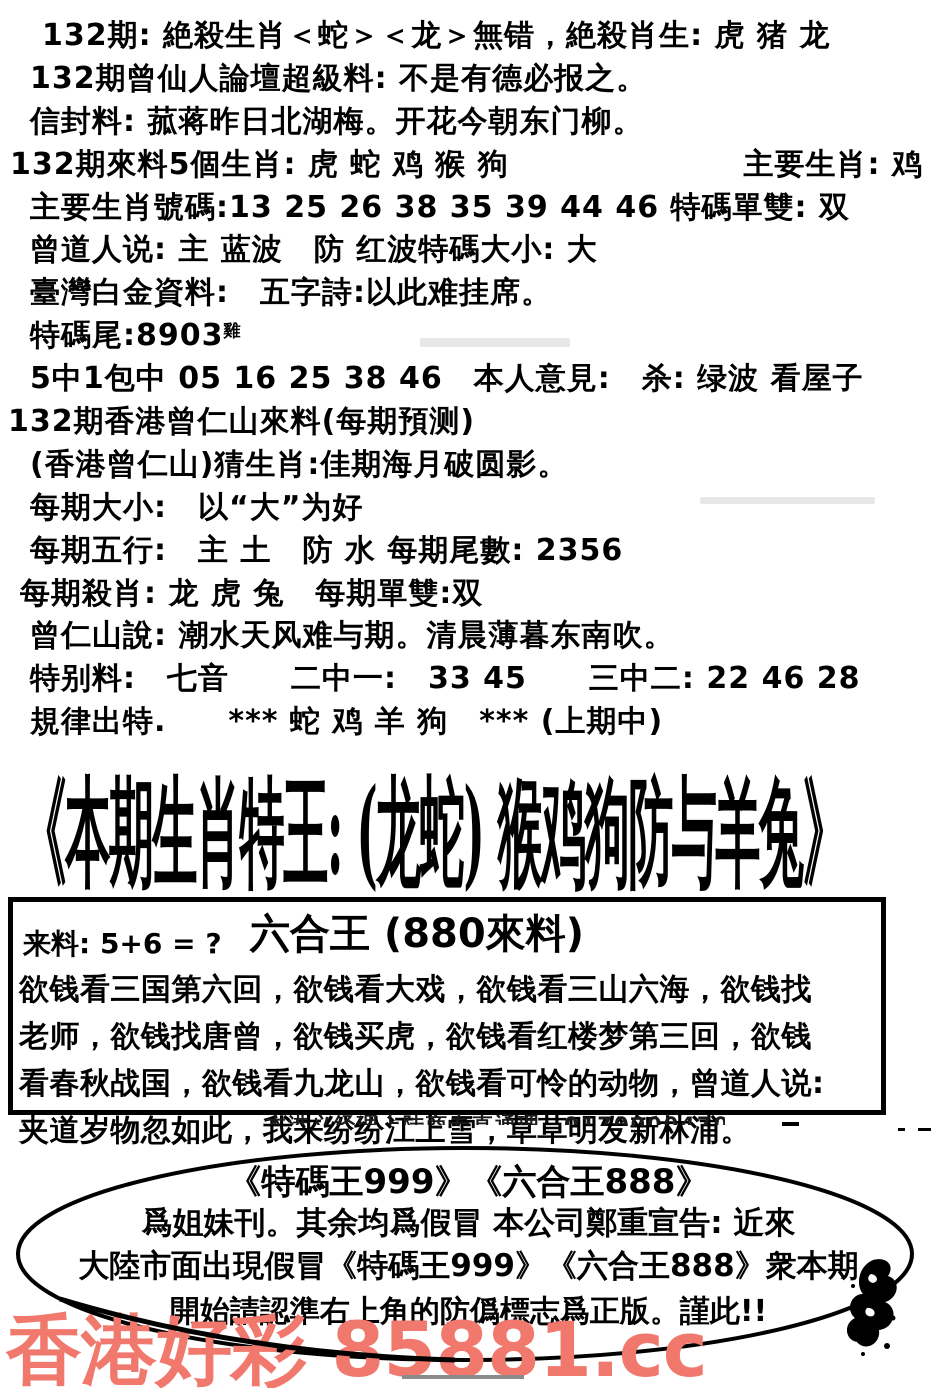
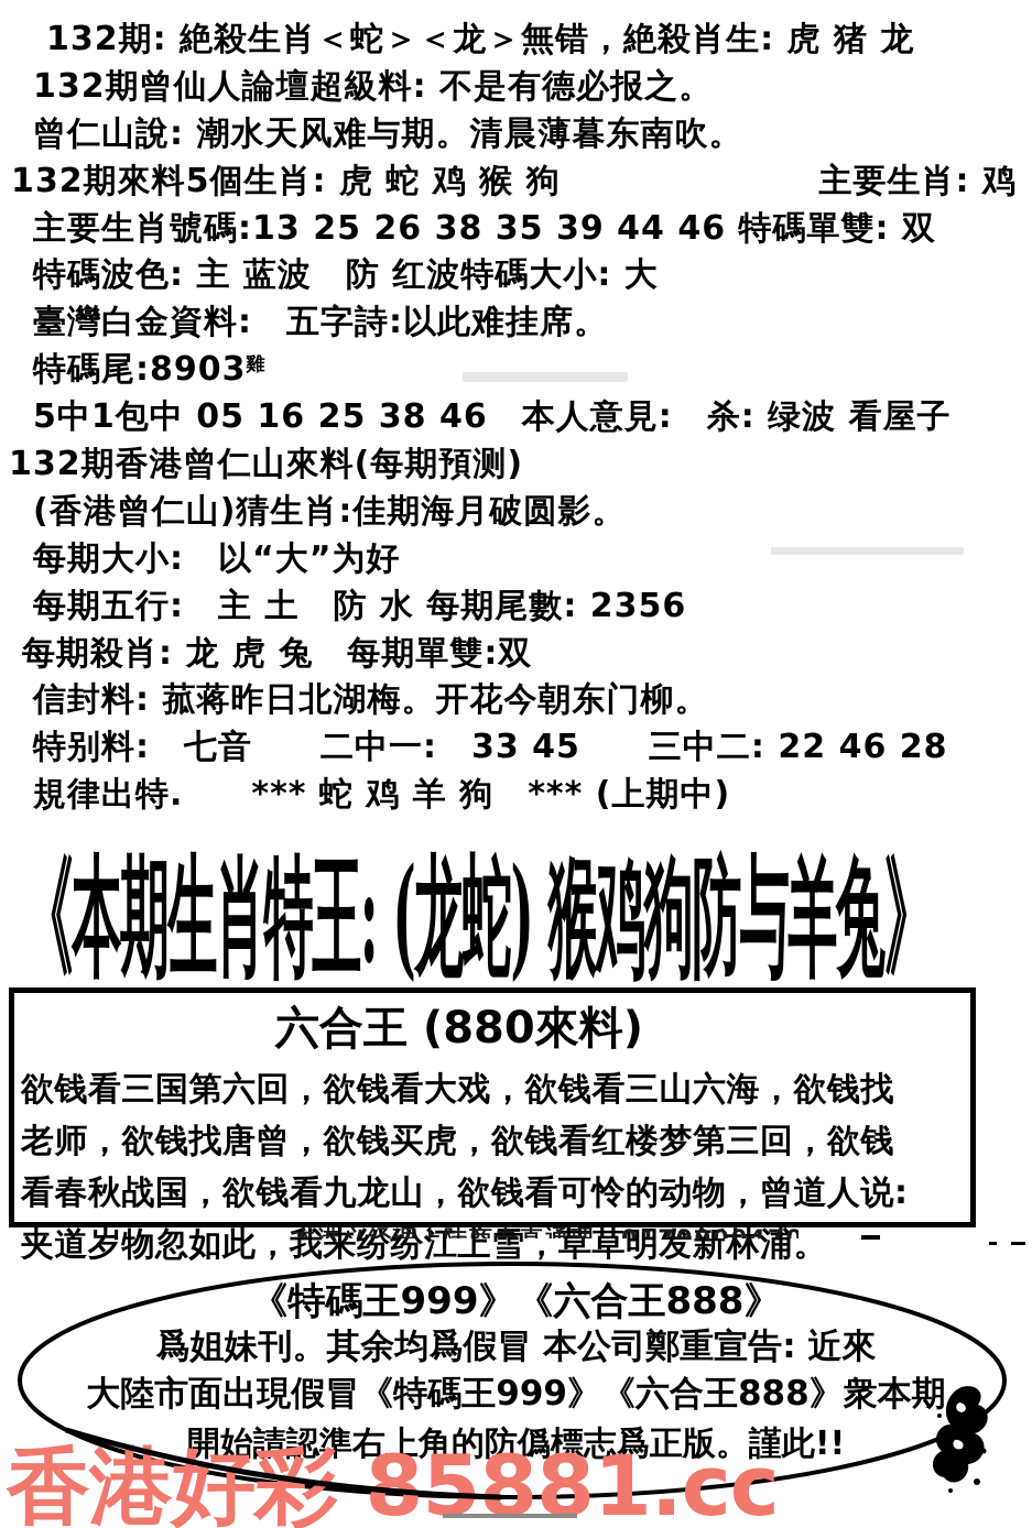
  132期: 絶殺生肖＜蛇＞＜龙＞無错，絶殺肖生: 虎 猪 龙
  132期曾仙人論壇超級料: 不是有德必报之。
- 信封料: 菰蒋昨日北湖梅。开花今朝东门柳。
+ 曾仁山說: 潮水天风难与期。清晨薄暮东南吹。
  132期來料5個生肖: 虎 蛇 鸡 猴 狗
  主要生肖: 鸡
  主要生肖號碼:13 25 26 38 35 39 44 46 特碼單雙: 双
- 曾道人说: 主 蓝波 防 红波特碼大小: 大
+ 特碼波色: 主 蓝波 防 红波特碼大小: 大
  臺灣白金資料: 五字詩:以此难挂席。
  特碼尾:8903
  雞
  5中1包中 05 16 25 38 46 本人意見: 杀: 绿波 看屋子
  132期香港曾仁山來料(每期預测)
  (香港曾仁山)猜生肖:佳期海月破圆影。
  每期大小: 以“大”为好
  每期五行: 主 土 防 水 每期尾數: 2356
  每期殺肖: 龙 虎 兔 每期單雙:双
- 曾仁山說: 潮水天风难与期。清晨薄暮东南吹。
+ 信封料: 菰蒋昨日北湖梅。开花今朝东门柳。
  特别料: 七音 二中一: 33 45 三中二: 22 46 28
  規律出特. *** 蛇 鸡 羊 狗 *** (上期中)
  《本期生肖特王: (龙蛇) 猴鸡狗防与羊兔》
- 来料: 5+6 = ?
  六合王 (880來料)
  欲钱看三国第六回，欲钱看大戏，欲钱看三山六海，欲钱找
  老师，欲钱找唐曾，欲钱买虎，欲钱看红楼梦第三回，欲钱
  看春秋战国，欲钱看九龙山，欲钱看可怜的动物，曾道人说:
  夹道岁物忽如此，我来纷纷江上雪，草草明发新林浦。
  《特碼王999》《六合王888》
  爲姐妹刊。其余均爲假冒 本公司鄭重宣告: 近來
  大陸市面出現假冒《特碼王999》《六合王888》衆本期
  開始請認準右上角的防僞標志爲正版。謹此!!
  香港好彩 85881.cc
